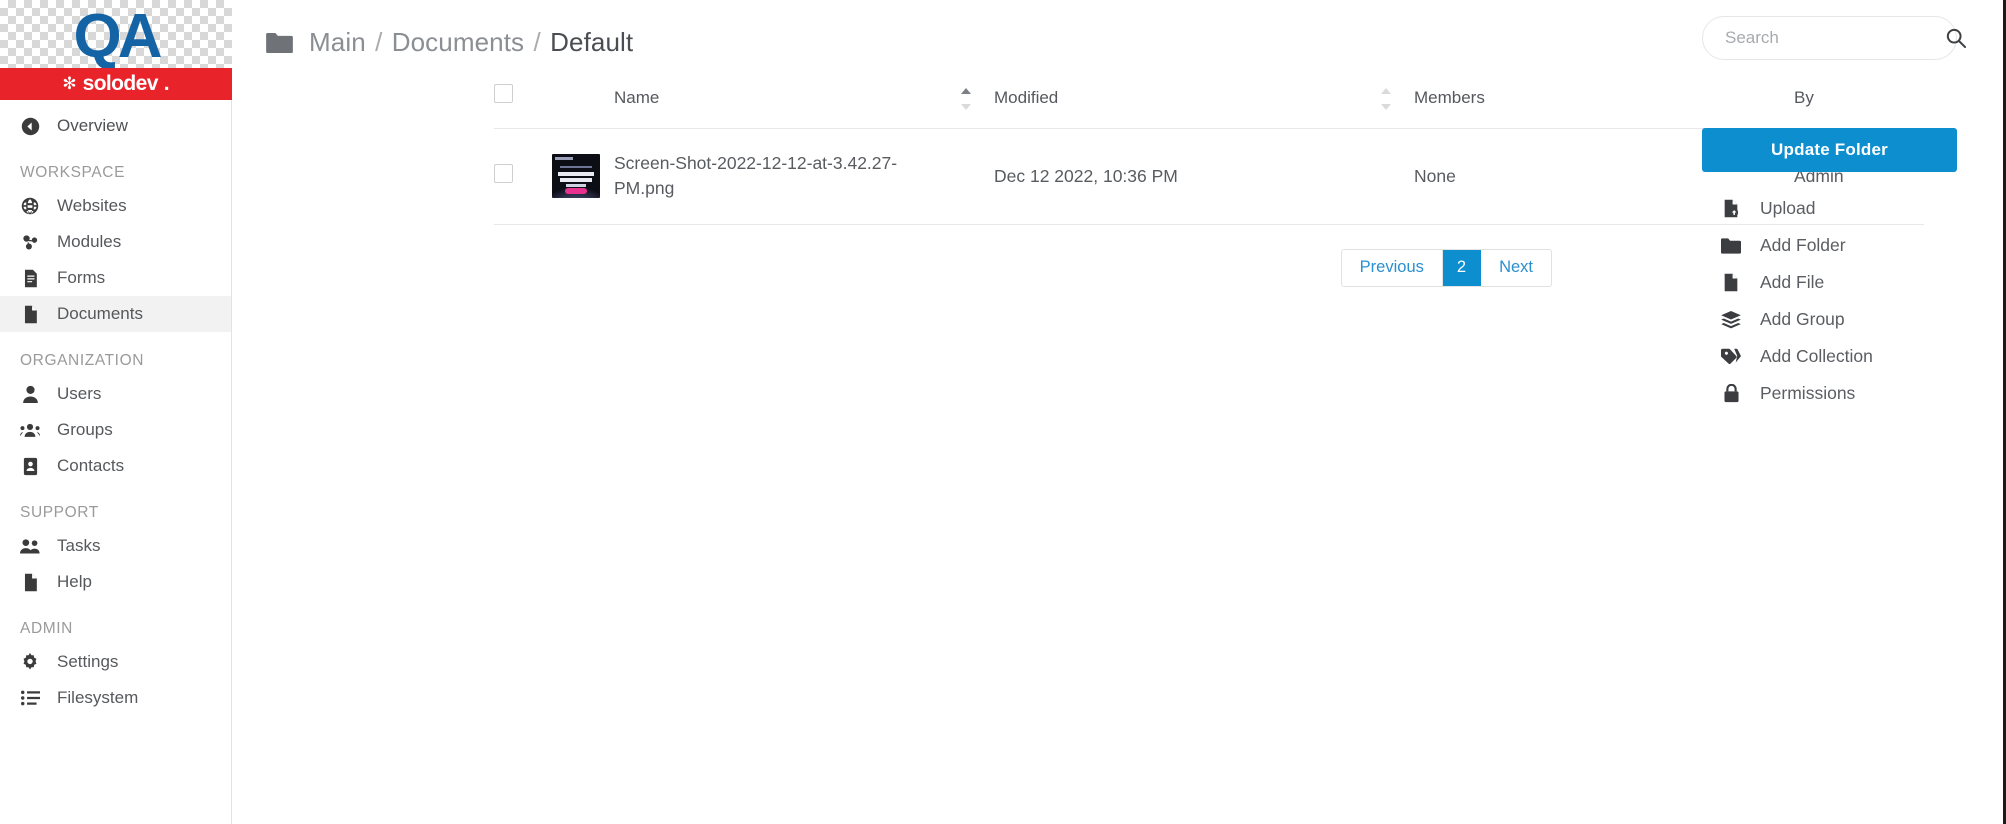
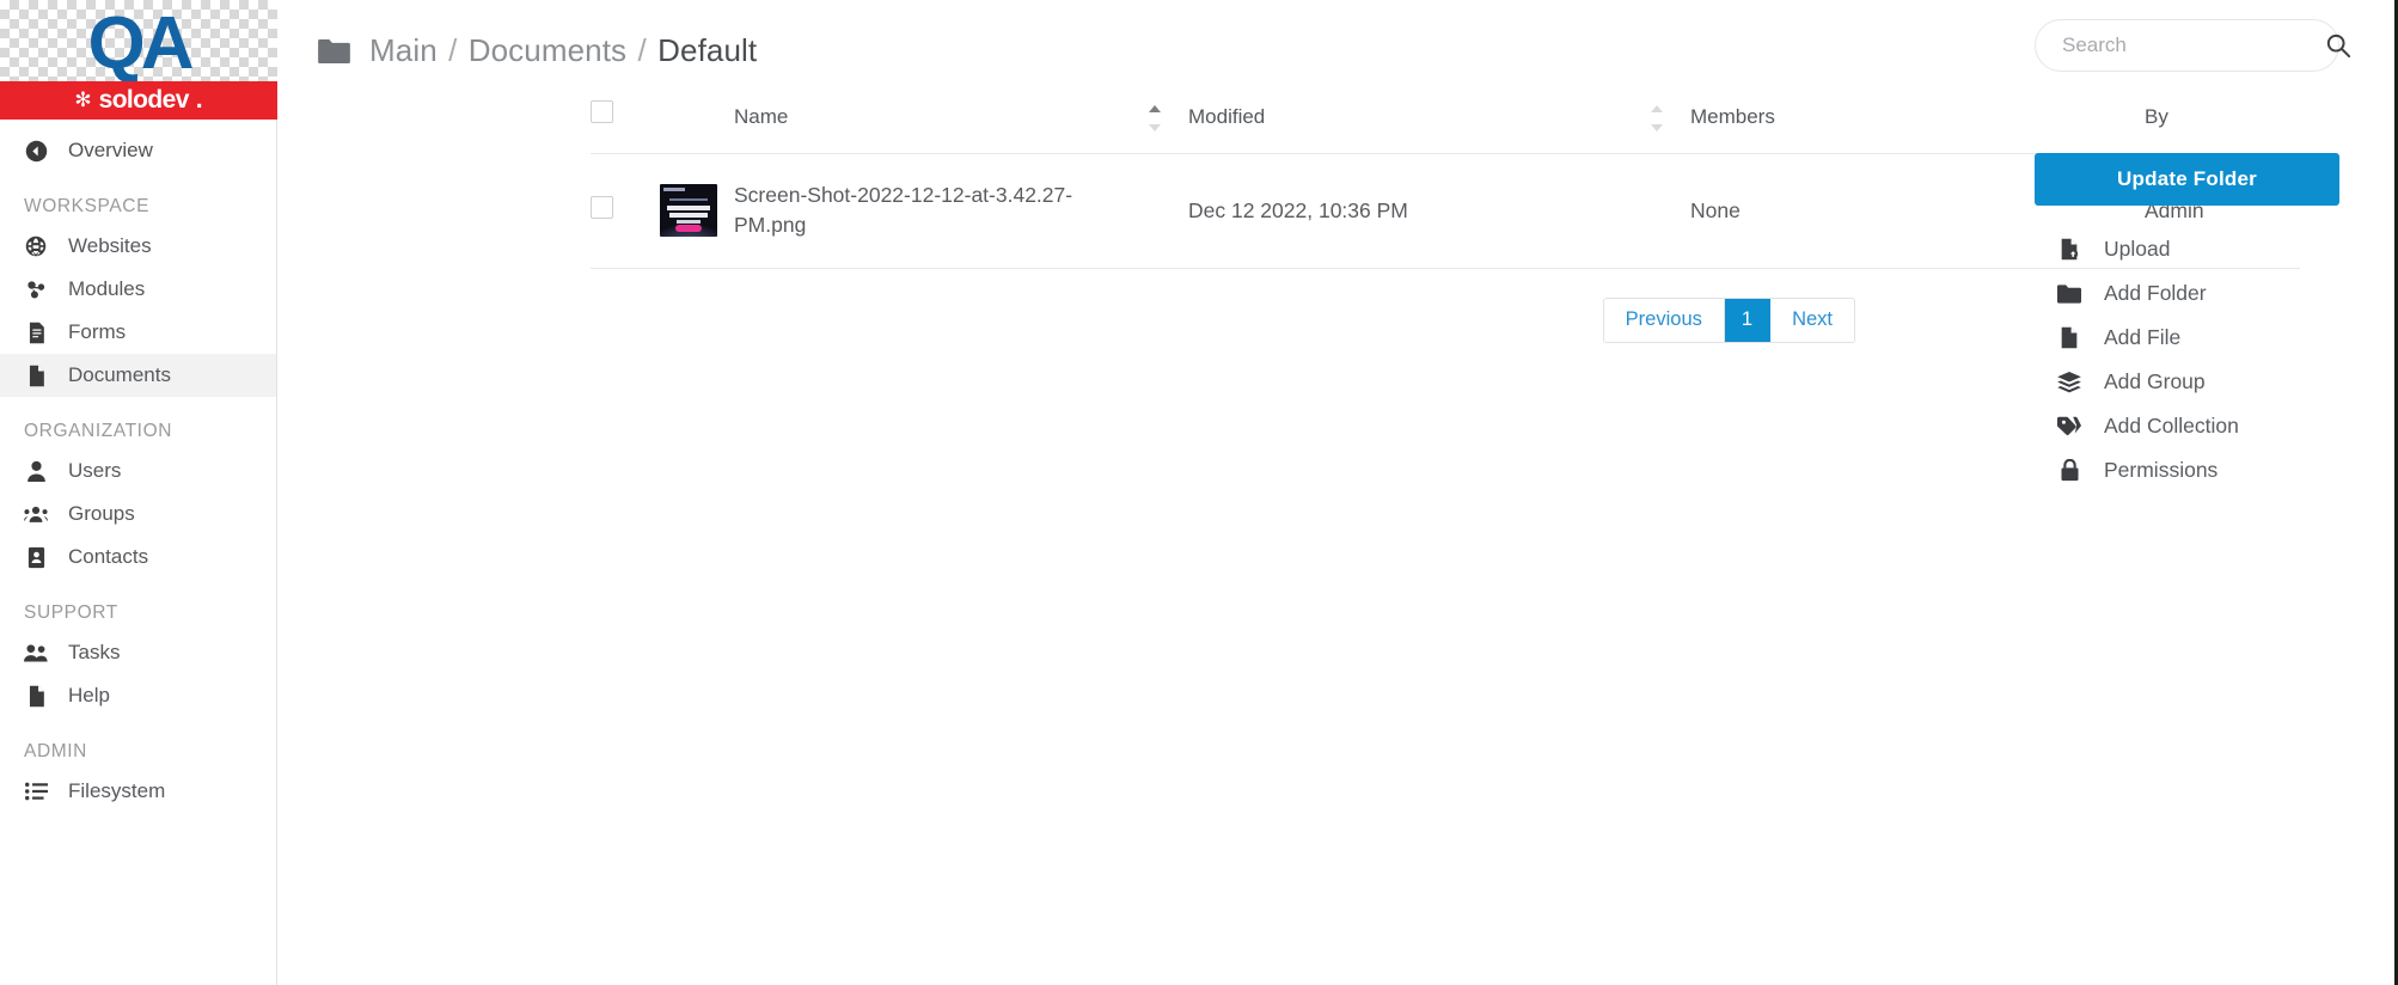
  QA
  ✻
  solodev
  .
  Overview
  WORKSPACE
  Websites
  Modules
  Forms
  Documents
  ORGANIZATION
  Users
  Groups
  Contacts
  SUPPORT
  Tasks
  Help
  ADMIN
- Settings
  Filesystem
  Main / Documents / Default
  Search
  		Name	Modified	Members	By
  		Screen-Shot-2022-12-12-at-3.42.27-PM.png	Dec 12 2022, 10:36 PM	None	Admin
  Previous
- 2
+ 1
  Next
  Update Folder
  Upload
  Add Folder
  Add File
  Add Group
  Add Collection
  Permissions
